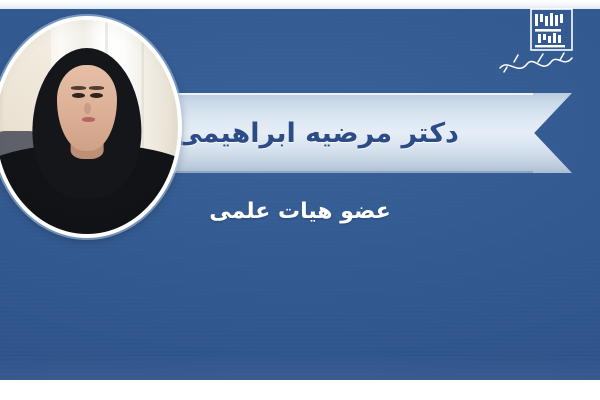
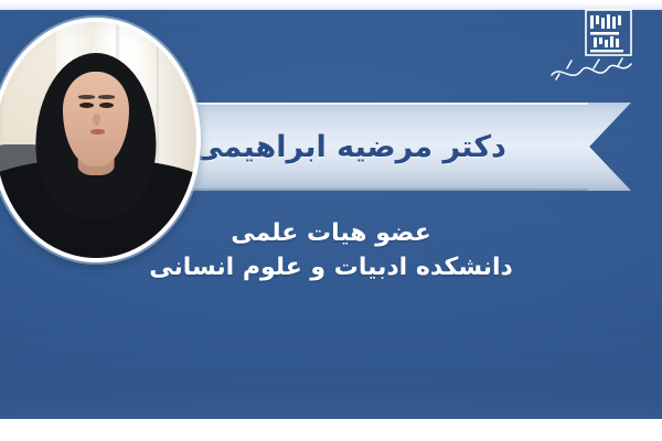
  دکتر مرضیه ابراهیمی
  عضو هیات علمی
+ دانشکده ادبیات و علوم انسانی
